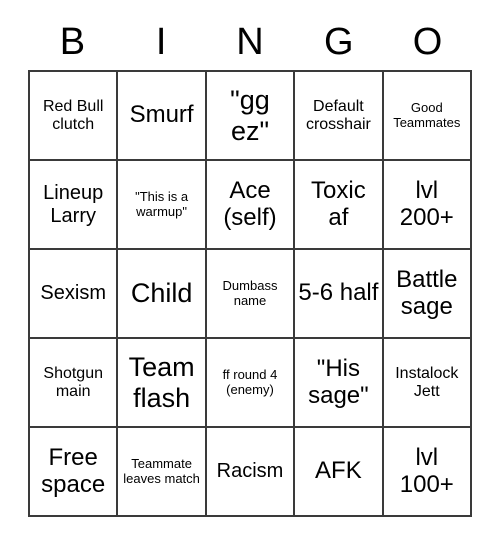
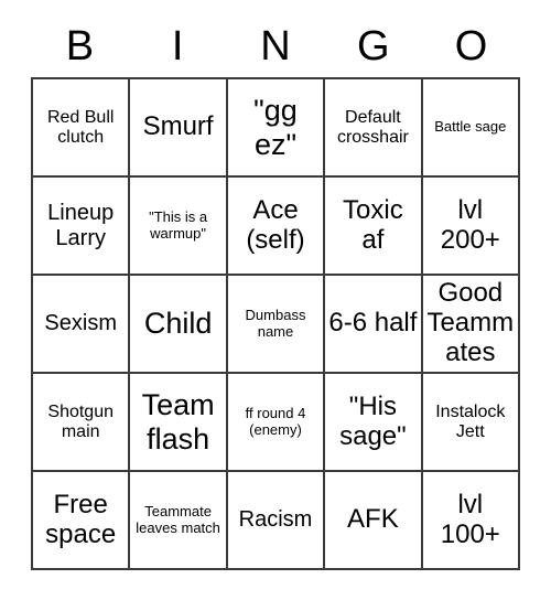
  B
  I
  N
  G
  O
  Red Bull clutch
  Smurf
  "gg ez"
  Default crosshair
- Good Teammates
+ Battle sage
  Lineup Larry
  "This is a warmup"
  Ace (self)
  Toxic af
  lvl 200+
  Sexism
  Child
  Dumbass name
- 5-6 half
+ 6-6 half
- Battle sage
+ Good Teammates
  Shotgun main
  Team flash
  ff round 4 (enemy)
  "His sage"
  Instalock Jett
  Free space
  Teammate leaves match
  Racism
  AFK
  lvl 100+
